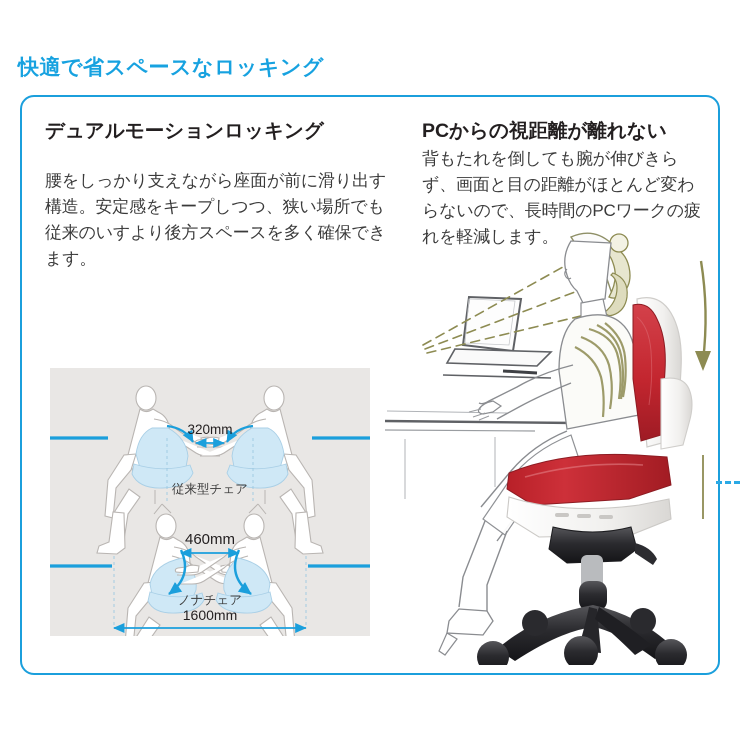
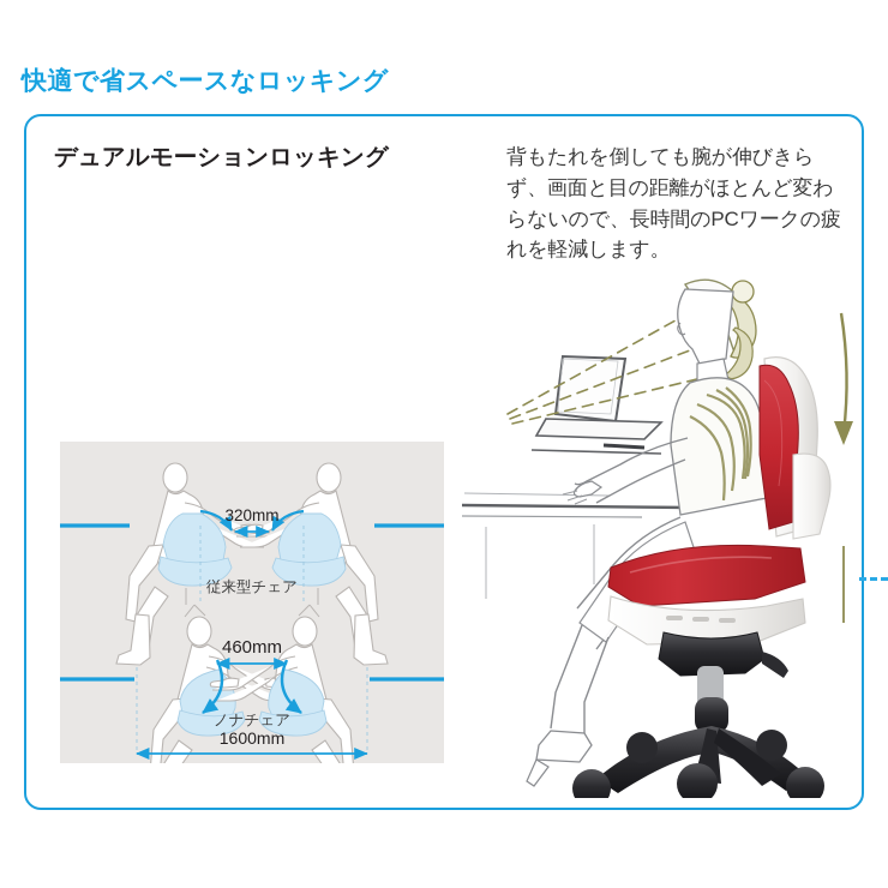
  快適で省スペースなロッキング
  デュアルモーションロッキング
- 腰をしっかり支えながら座面が前に滑り出す構造。安定感をキープしつつ、狭い場所でも従来のいすより後方スペースを多く確保できます。
- PCからの視距離が離れない
  背もたれを倒しても腕が伸びきらず、画面と目の距離がほとんど変わらないので、長時間のPCワークの疲れを軽減します。
  320mm
  従来型チェア
  460mm
  ノナチェア
  1600mm
